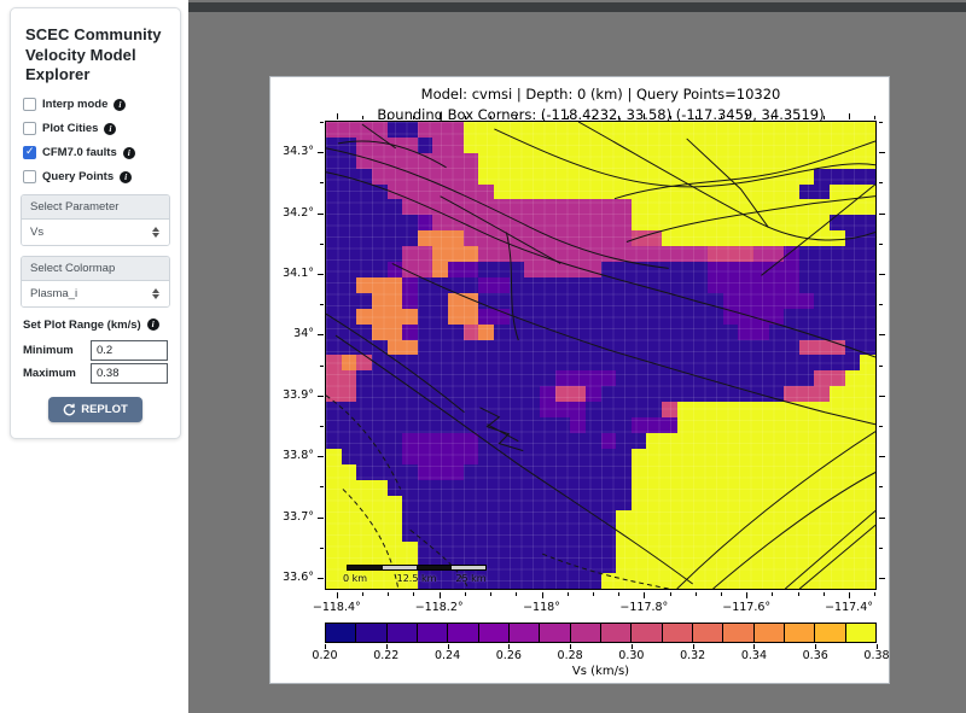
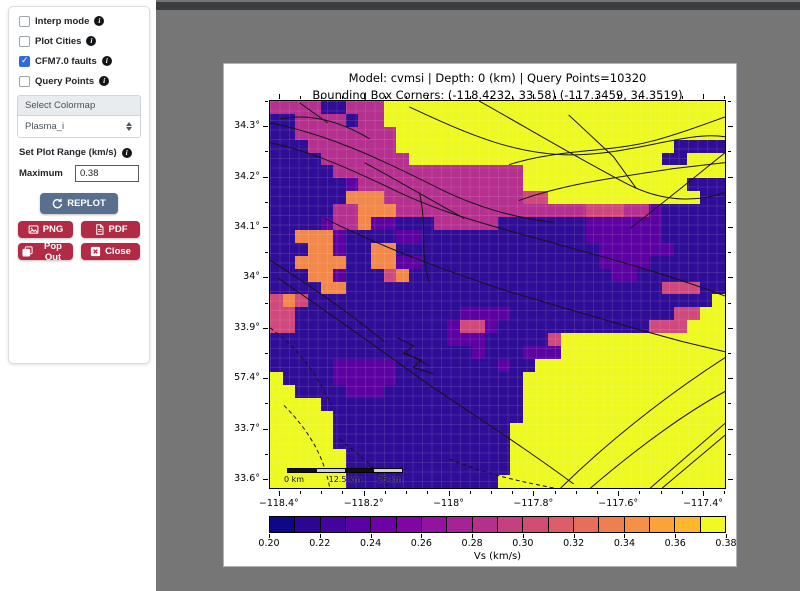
- SCEC Community Velocity Model Explorer
  Interp mode
  i
  Plot Cities
  i
  CFM7.0 faults
  i
  Query Points
  i
- Select Parameter
- Vs
  Select Colormap
  Plasma_i
  Set Plot Range (km/s)
  i
- Minimum
- 0.2
  Maximum
  0.38
  REPLOT
+ PNG
+ PDF
+ Pop Out
+ Close
  Model: cvmsi | Depth: 0 (km) | Query Points=10320
  Boundin Box Corners: (-118.4232, 33.58) (-117.3459, 34.3519)
  0 km
  12.5 km
  25 km
  −118.4°
  −118.2°
  −118°
  −117.8°
  −117.6°
  −117.4°
  34.3°
  34.2°
  34.1°
  34°
  33.9°
- 33.8°
+ 57.4°
  33.7°
  33.6°
  0.20
  0.22
  0.24
  0.26
  0.28
  0.30
  0.32
  0.34
  0.36
  0.38
  Vs (km/s)
